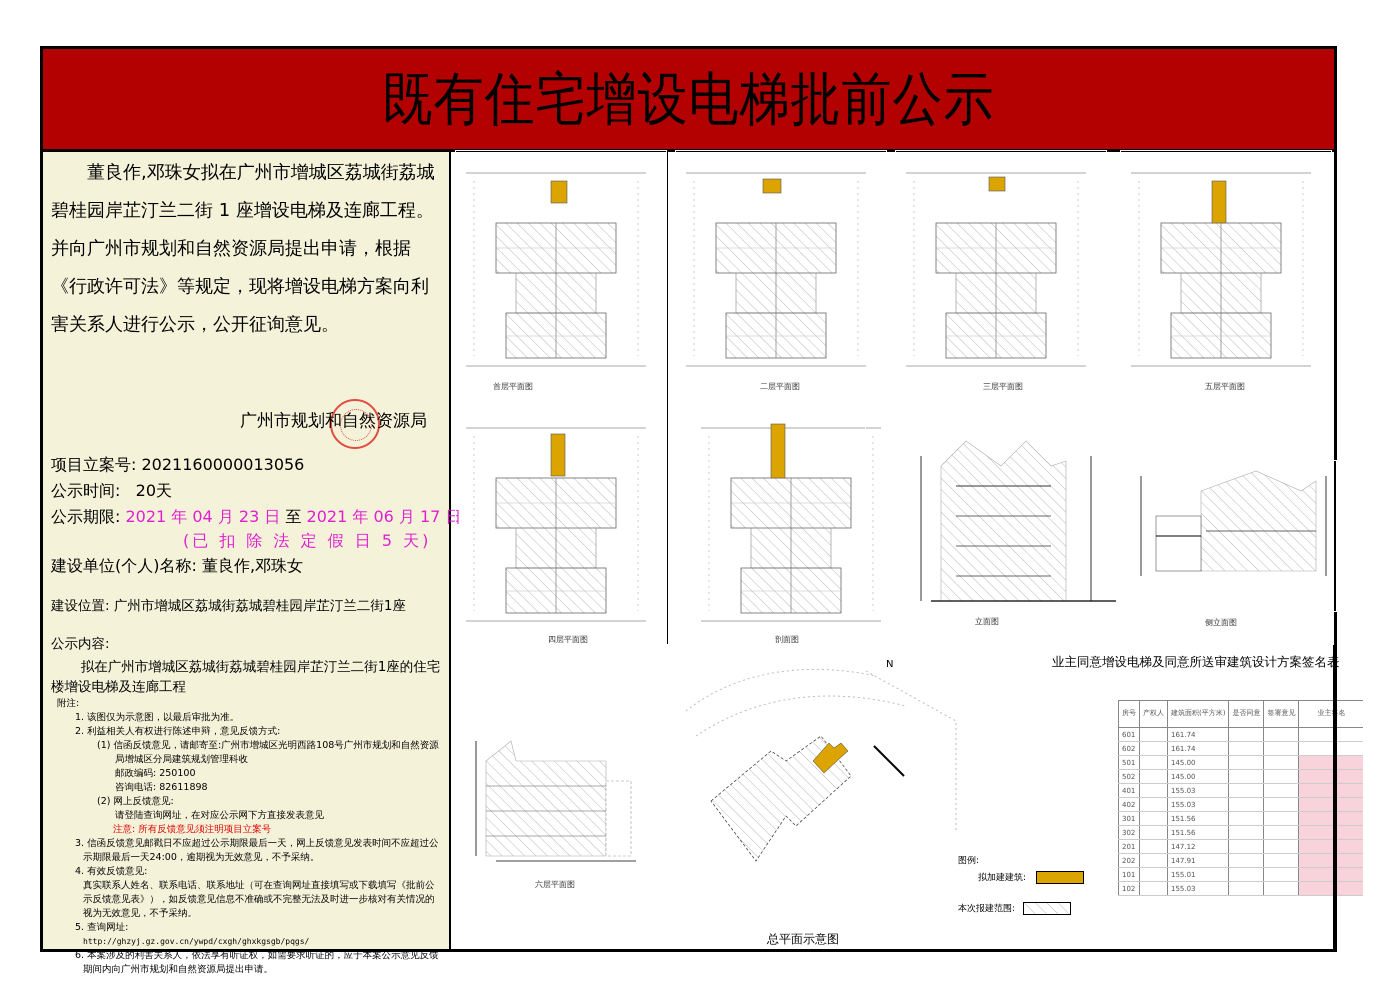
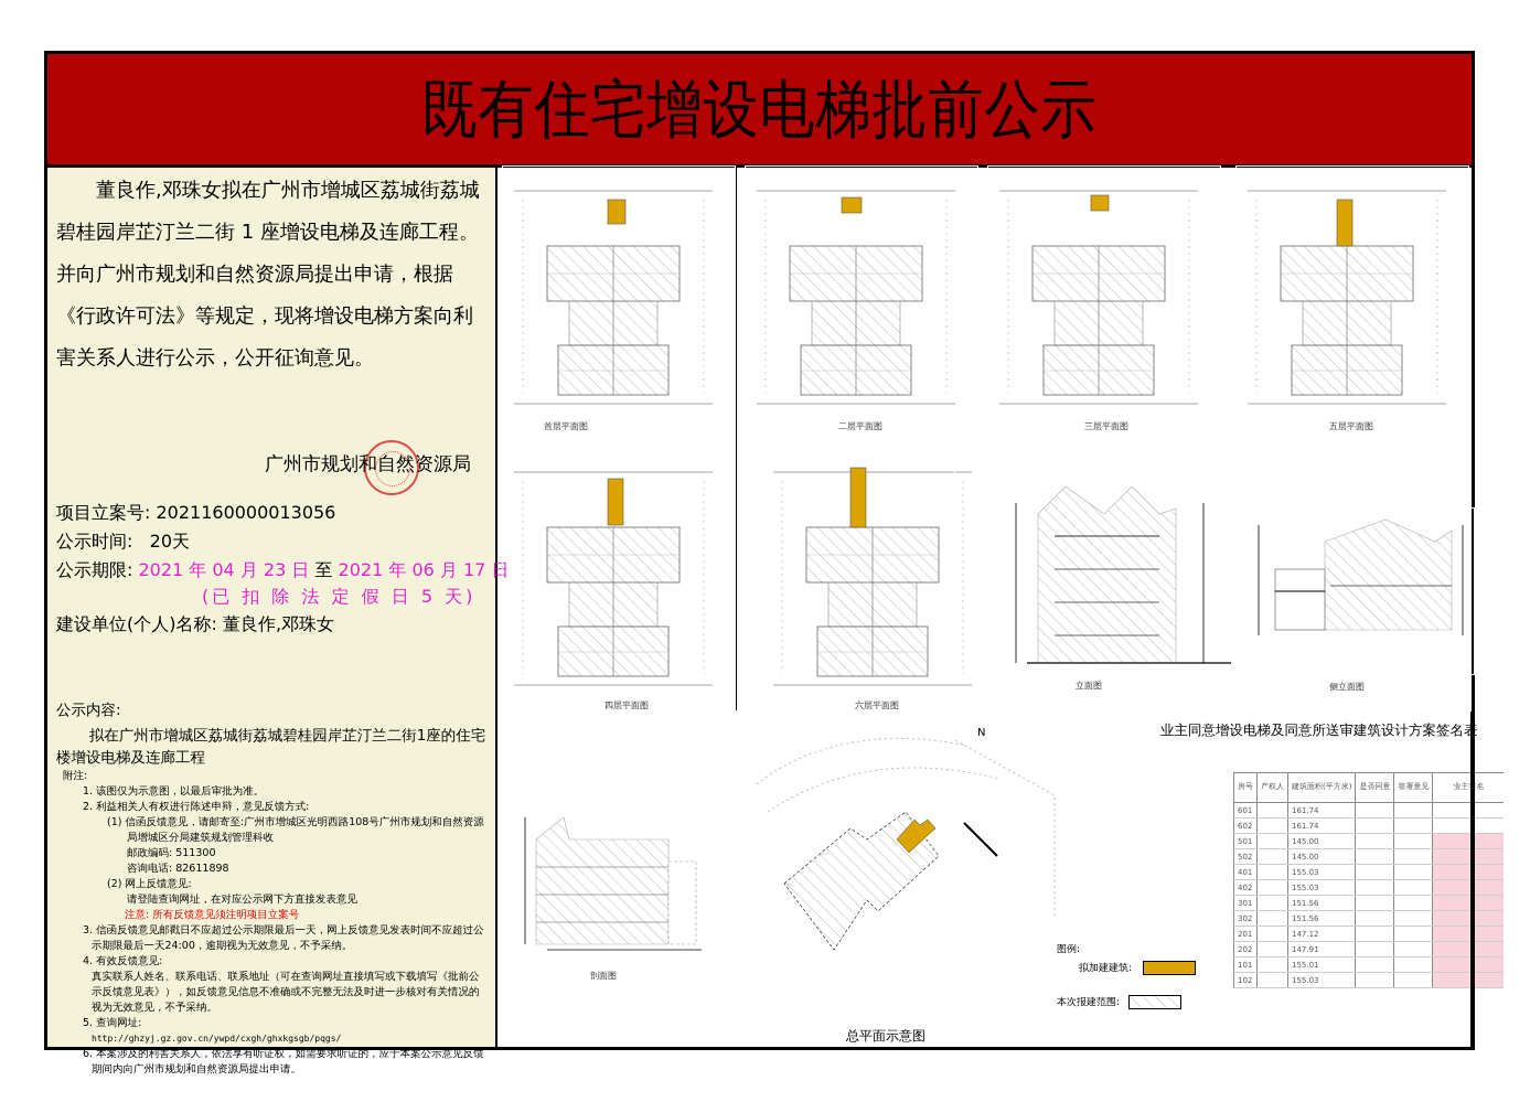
  既有住宅增设电梯批前公示
  董良作,邓珠女拟在广州市增城区荔城街荔城碧桂园岸芷汀兰二街 1 座增设电梯及连廊工程。并向广州市规划和自然资源局提出申请，根据《行政许可法》等规定，现将增设电梯方案向利害关系人进行公示，公开征询意见。
  广州市规划和自然资源局
  项目立案号: 2021160000013056
  公示时间: 20天
  公示期限: 2021 年 04 月 23 日 至 2021 年 06 月 17 日
  (已 扣 除 法 定 假 日 5 天)
  建设单位(个人)名称: 董良作,邓珠女
- 建设位置: 广州市增城区荔城街荔城碧桂园岸芷汀兰二街1座
  公示内容:
  拟在广州市增城区荔城街荔城碧桂园岸芷汀兰二街1座的住宅楼增设电梯及连廊工程
  附注:
  1. 该图仅为示意图，以最后审批为准。
  2. 利益相关人有权进行陈述申辩，意见反馈方式:
  (1) 信函反馈意见，请邮寄至:广州市增城区光明西路108号广州市规划和自然资源
  局增城区分局建筑规划管理科收
- 邮政编码: 250100
+ 邮政编码: 511300
  咨询电话: 82611898
  (2) 网上反馈意见:
  请登陆查询网址，在对应公示网下方直接发表意见
  注意: 所有反馈意见须注明项目立案号
  3. 信函反馈意见邮戳日不应超过公示期限最后一天，网上反馈意见发表时间不应超过公
  示期限最后一天24:00，逾期视为无效意见，不予采纳。
  4. 有效反馈意见:
  真实联系人姓名、联系电话、联系地址（可在查询网址直接填写或下载填写《批前公
  示反馈意见表》），如反馈意见信息不准确或不完整无法及时进一步核对有关情况的
  视为无效意见，不予采纳。
  5. 查询网址:
  http://ghzyj.gz.gov.cn/ywpd/cxgh/ghxkgsgb/pqgs/
  6. 本案涉及的利害关系人，依法享有听证权，如需要求听证的，应于本案公示意见反馈
  期间内向广州市规划和自然资源局提出申请。
  首层平面图
  二层平面图
  三层平面图
  五层平面图
  四层平面图
- 剖面图
+ 六层平面图
  立面图
  侧立面图
- 六层平面图
+ 剖面图
  N
  总平面示意图
  图例:
  拟加建建筑:
  本次报建范围:
  业主同意增设电梯及同意所送审建筑设计方案签名
  房号	产权人	建筑面积(平方米)	是否同意	签署意见	业主名
  601		161.74
  602		161.74
  501		145.00
  502		145.00
  401		155.03
  402		155.03
  301		151.56
  302		151.56
  201		147.12
  202		147.91
  101		155.01
  102		155.03
